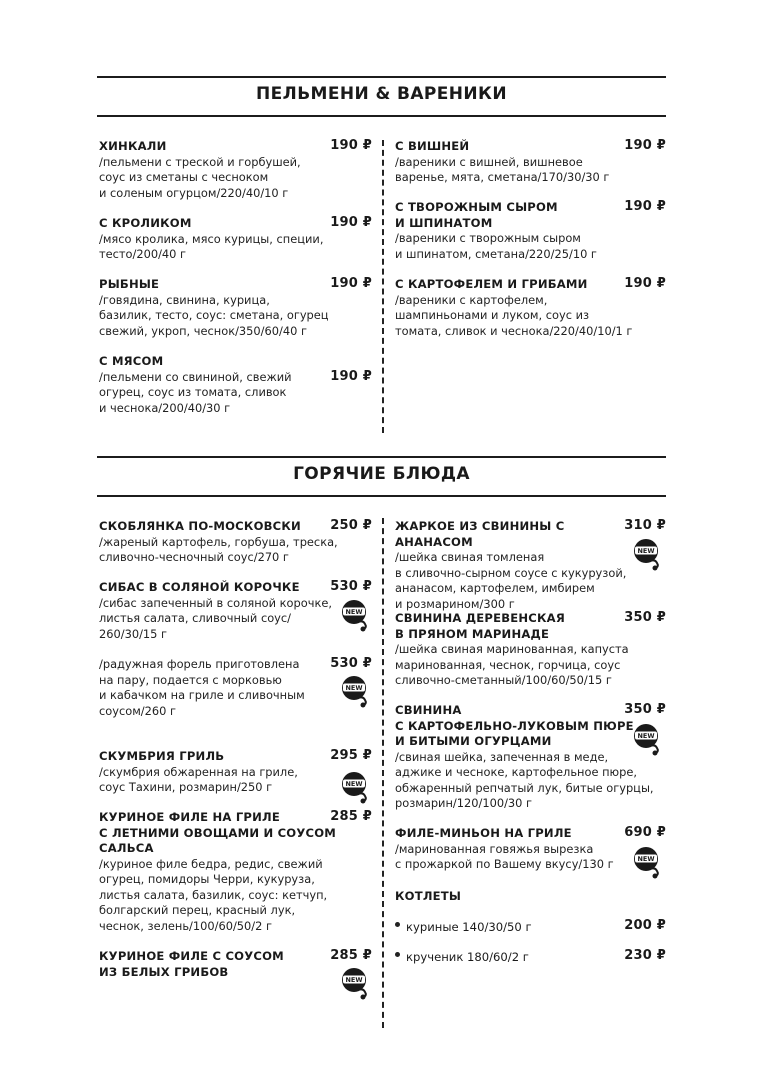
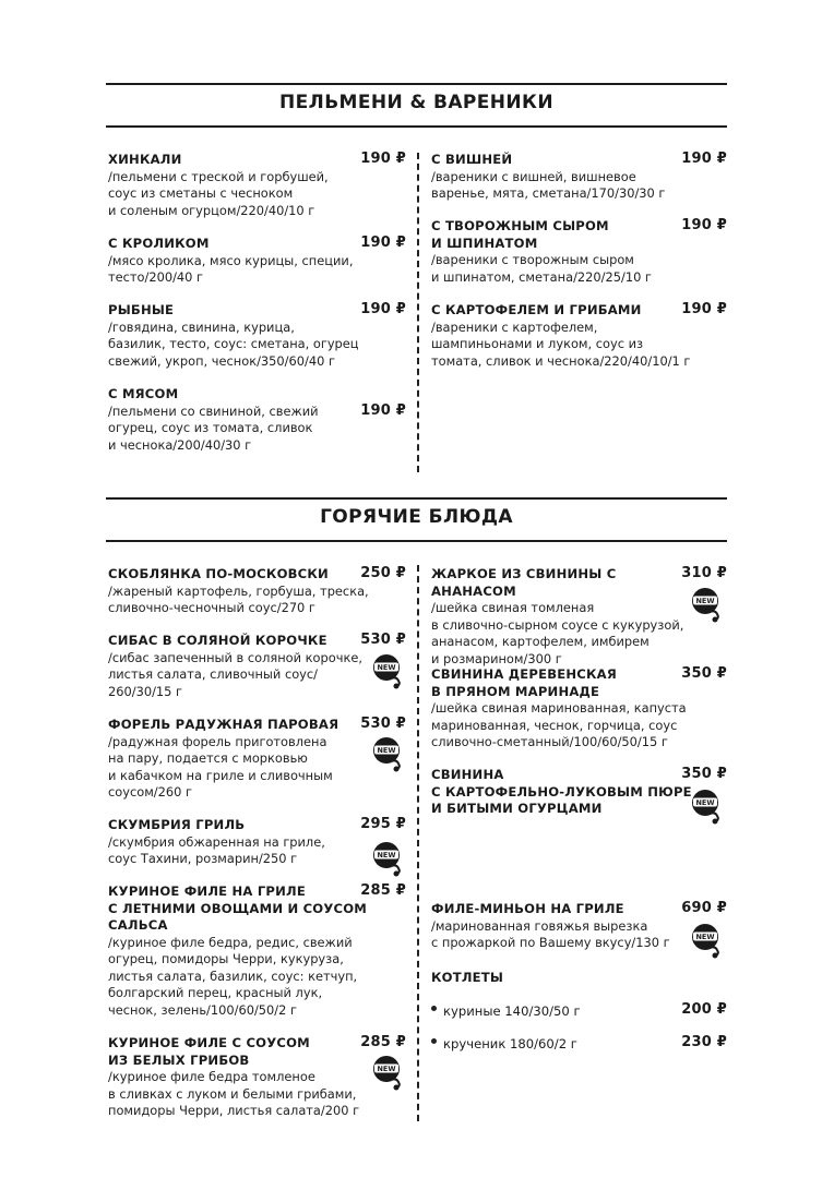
  ПЕЛЬМЕНИ & ВАРЕНИКИ
  ХИНКАЛИ
  /пельмени с треской и горбушей,
  соус из сметаны с чесноком
  и соленым огурцом/220/40/10 г
  190 ₽
  С КРОЛИКОМ
  /мясо кролика, мясо курицы, специи,
  тесто/200/40 г
  190 ₽
  РЫБНЫЕ
  /говядина, свинина, курица,
  базилик, тесто, соус: сметана, огурец
  свежий, укроп, чеснок/350/60/40 г
  190 ₽
  С МЯСОМ
  /пельмени со свининой, свежий
  огурец, соус из томата, сливок
  и чеснока/200/40/30 г
  190 ₽
  С ВИШНЕЙ
  /вареники с вишней, вишневое
  варенье, мята, сметана/170/30/30 г
  190 ₽
  С ТВОРОЖНЫМ СЫРОМ
  И ШПИНАТОМ
  /вареники с творожным сыром
  и шпинатом, сметана/220/25/10 г
  190 ₽
  С КАРТОФЕЛЕМ И ГРИБАМИ
  /вареники с картофелем,
  шампиньонами и луком, соус из
  томата, сливок и чеснока/220/40/10/1 г
  190 ₽
  ГОРЯЧИЕ БЛЮДА
  СКОБЛЯНКА ПО-МОСКОВСКИ
  /жареный картофель, горбуша, треска,
  сливочно-чесночный соус/270 г
  250 ₽
  СИБАС В СОЛЯНОЙ КОРОЧКЕ
  /сибас запеченный в соляной корочке,
  листья салата, сливочный соус/
  260/30/15 г
  530 ₽
+ ФОРЕЛЬ РАДУЖНАЯ ПАРОВАЯ
  /радужная форель приготовлена
  на пару, подается с морковью
  и кабачком на гриле и сливочным
  соусом/260 г
  530 ₽
  СКУМБРИЯ ГРИЛЬ
  /скумбрия обжаренная на гриле,
  соус Тахини, розмарин/250 г
  295 ₽
  КУРИНОЕ ФИЛЕ НА ГРИЛЕ
  С ЛЕТНИМИ ОВОЩАМИ И СОУСОМ
  САЛЬСА
  /куриное филе бедра, редис, свежий
  огурец, помидоры Черри, кукуруза,
  листья салата, базилик, соус: кетчуп,
  болгарский перец, красный лук,
  чеснок, зелень/100/60/50/2 г
  285 ₽
  КУРИНОЕ ФИЛЕ С СОУСОМ
  ИЗ БЕЛЫХ ГРИБОВ
+ /куриное филе бедра томленое
+ в сливках с луком и белыми грибами,
+ помидоры Черри, листья салата/200 г
  285 ₽
  ЖАРКОЕ ИЗ СВИНИНЫ С АНАНАСОМ
  /шейка свиная томленая
  в сливочно-сырном соусе с кукурузой,
  ананасом, картофелем, имбирем
  и розмарином/300 г
  310 ₽
  СВИНИНА ДЕРЕВЕНСКАЯ
  В ПРЯНОМ МАРИНАДЕ
  /шейка свиная маринованная, капуста
  маринованная, чеснок, горчица, соус
  сливочно-сметанный/100/60/50/15 г
  350 ₽
  СВИНИНА
  С КАРТОФЕЛЬНО-ЛУКОВЫМ ПЮРЕ
  И БИТЫМИ ОГУРЦАМИ
- /свиная шейка, запеченная в меде,
- аджике и чесноке, картофельное пюре,
- обжаренный репчатый лук, битые огурцы,
- розмарин/120/100/30 г
  350 ₽
  ФИЛЕ-МИНЬОН НА ГРИЛЕ
  /маринованная говяжья вырезка
  с прожаркой по Вашему вкусу/130 г
  690 ₽
  КОТЛЕТЫ
  куриные 140/30/50 г
  200 ₽
  крученик 180/60/2 г
  230 ₽
  NEW
  NEW
  NEW
  NEW
  NEW
  NEW
  NEW
